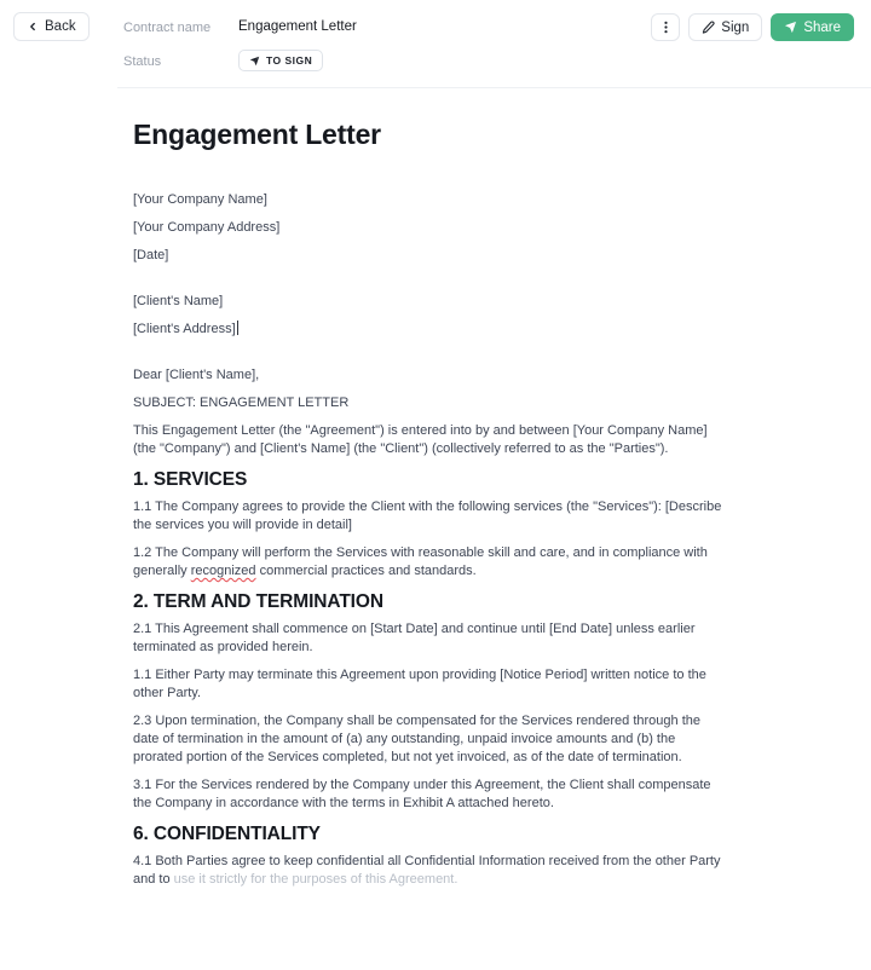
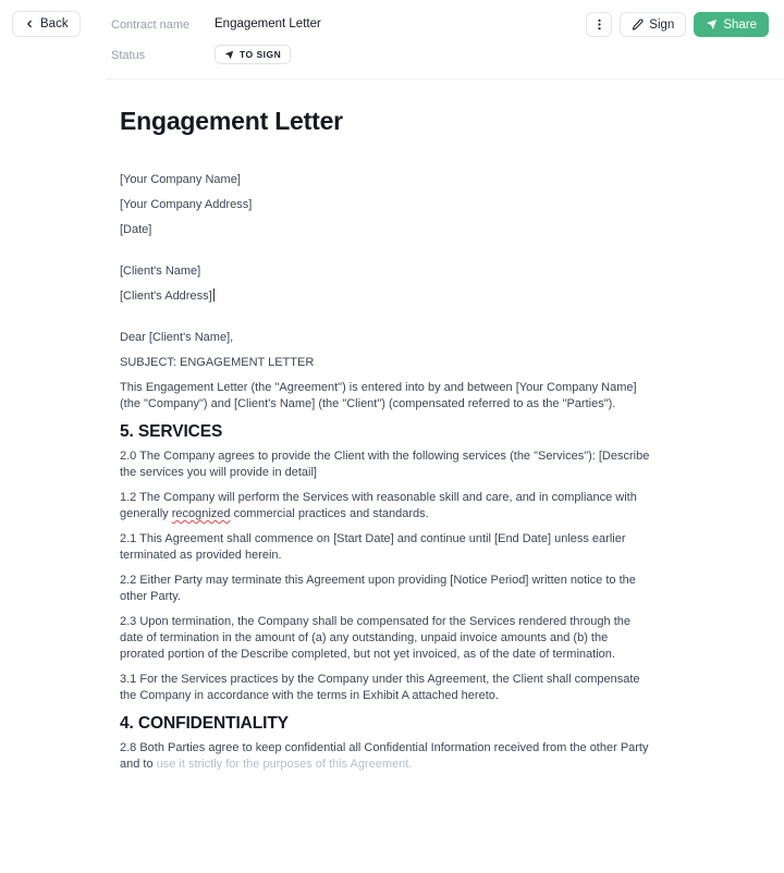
  Back
  Contract name
  Engagement Letter
  Status
  TO SIGN
  Sign
  Share
  Engagement Letter
  [Your Company Name]
  [Your Company Address]
  [Date]
  [Client's Name]
  [Client's Address]
  Dear [Client's Name],
  SUBJECT: ENGAGEMENT LETTER
- This Engagement Letter (the "Agreement") is entered into by and between [Your Company Name] (the "Company") and [Client's Name] (the "Client") (collectively referred to as the "Parties").
+ This Engagement Letter (the "Agreement") is entered into by and between [Your Company Name] (the "Company") and [Client's Name] (the "Client") (compensated referred to as the "Parties").
- 1. SERVICES
+ 5. SERVICES
- 1.1 The Company agrees to provide the Client with the following services (the "Services"): [Describe the services you will provide in detail]
+ 2.0 The Company agrees to provide the Client with the following services (the "Services"): [Describe the services you will provide in detail]
  1.2 The Company will perform the Services with reasonable skill and care, and in compliance with generally recognized commercial practices and standards.
- 2. TERM AND TERMINATION
  2.1 This Agreement shall commence on [Start Date] and continue until [End Date] unless earlier terminated as provided herein.
- 1.1 Either Party may terminate this Agreement upon providing [Notice Period] written notice to the other Party.
+ 2.2 Either Party may terminate this Agreement upon providing [Notice Period] written notice to the other Party.
- 2.3 Upon termination, the Company shall be compensated for the Services rendered through the date of termination in the amount of (a) any outstanding, unpaid invoice amounts and (b) the prorated portion of the Services completed, but not yet invoiced, as of the date of termination.
+ 2.3 Upon termination, the Company shall be compensated for the Services rendered through the date of termination in the amount of (a) any outstanding, unpaid invoice amounts and (b) the prorated portion of the Describe completed, but not yet invoiced, as of the date of termination.
- 3.1 For the Services rendered by the Company under this Agreement, the Client shall compensate the Company in accordance with the terms in Exhibit A attached hereto.
+ 3.1 For the Services practices by the Company under this Agreement, the Client shall compensate the Company in accordance with the terms in Exhibit A attached hereto.
- 6. CONFIDENTIALITY
+ 4. CONFIDENTIALITY
- 4.1 Both Parties agree to keep confidential all Confidential Information received from the other Party and to use it strictly for the purposes of this Agreement.
+ 2.8 Both Parties agree to keep confidential all Confidential Information received from the other Party and to use it strictly for the purposes of this Agreement.
